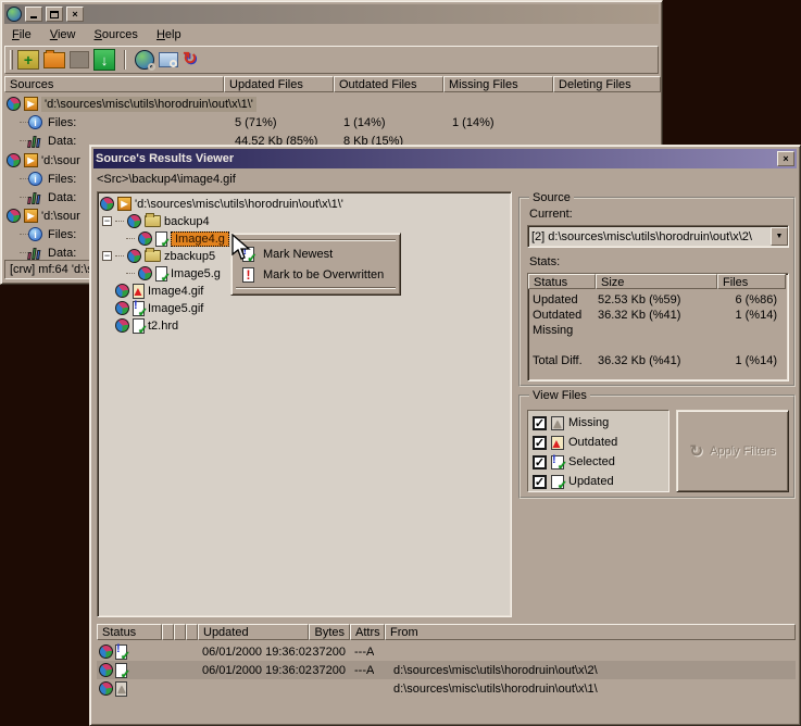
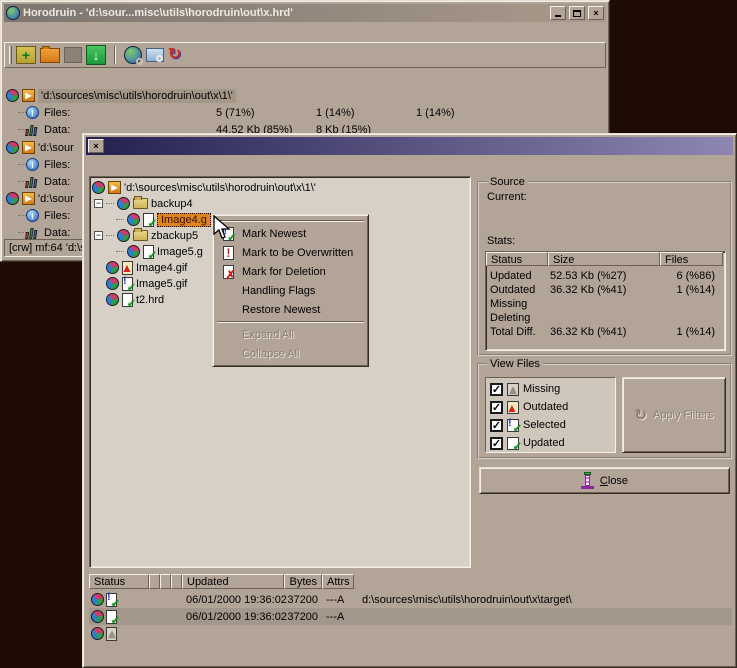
+ Horodruin - 'd:\sour...misc\utils\horodruin\out\x.hrd'
  ×
- File View Sources Help
  +
  ↓
  ↻
- Sources
- Updated Files
- Outdated Files
- Missing Files
- Deleting Files
  ▶
  'd:\sources\misc\utils\horodruin\out\x\1\'
  i
  Files:
  5 (71%)
  1 (14%)
  1 (14%)
  Data:
  44.52 Kb (85%)
  8 Kb (15%)
  ▶
  'd:\sour
  i
  Files:
  Data:
  ▶
  'd:\sour
  i
  Files:
  Data:
  [crw] mf:64 'd:\
- Source's Results Viewer
  ×
- <Src>\backup4\image4.gif
  ▶
  'd:\sources\misc\utils\horodruin\out\x\1\'
  −
  backup4
  ✓
  Image4.g
  −
  zbackup5
  ✓
  Image5.g
  ▲
  Image4.gif
  !
  ✓
  Image5.gif
  ✓
  t2.hrd
  Source
  Current:
- [2] d:\sources\misc\utils\horodruin\out\x\2\
  Stats:
  Status
  Size
  Files
  Updated
- 52.53 Kb (%59)
+ 52.53 Kb (%27)
  6 (%86)
  Outdated
  36.32 Kb (%41)
  1 (%14)
  Missing
+ Deleting
  Total Diff.
  36.32 Kb (%41)
  1 (%14)
  View Files
  ✓
  ▲
  Missing
  ✓
  ▲
  Outdated
  ✓
  !
  ✓
  Selected
  ✓
  ✓
  Updated
  ↻
  Apply Filters
+ Close
  Status
  Updated
  Bytes
  Attrs
- From
  !
  ✓
  06/01/2000 19:36:02
  37200
  ---A
+ d:\sources\misc\utils\horodruin\out\x\target\
  ✓
  06/01/2000 19:36:02
  37200
  ---A
- d:\sources\misc\utils\horodruin\out\x\2\
  ▲
- d:\sources\misc\utils\horodruin\out\x\1\
  !
  ✓
  Mark Newest
  !
  Mark to be Overwritten
+ ✗
+ Mark for Deletion
+ Handling Flags
+ Restore Newest
+ Expand All
+ Collapse All
